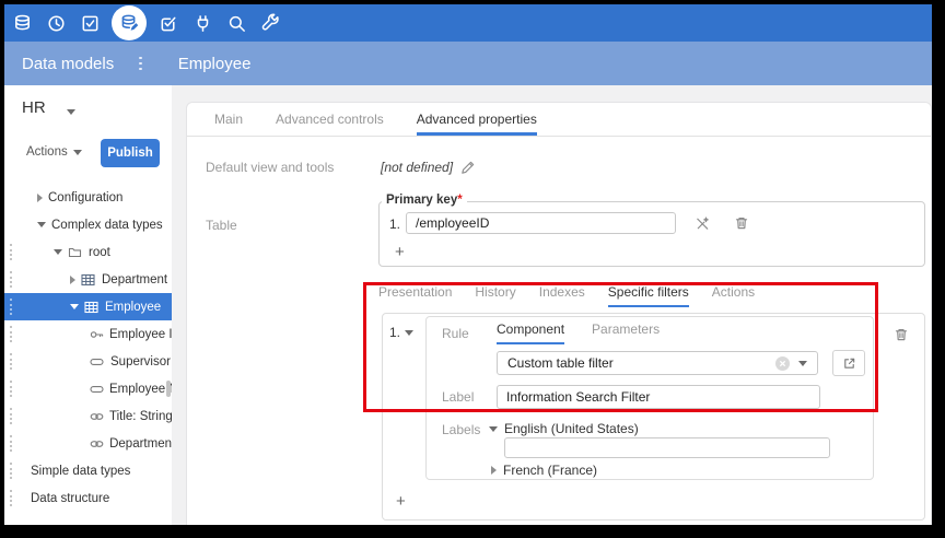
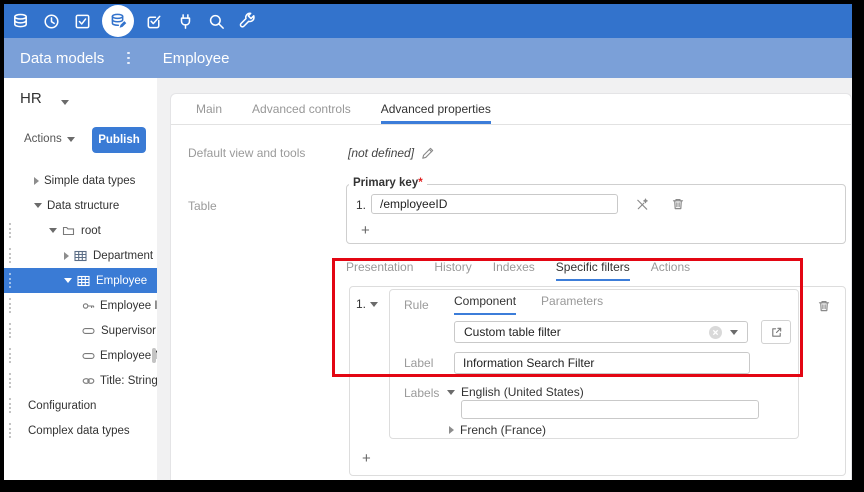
  Data models
  Employee
  HR
  Actions
  Publish
- Configuration
+ Simple data types
- Complex data types
+ Data structure
  root
  Department
  Employee
  Employee I
  Supervisor
  Employee
  Title: String
- Departmen
- Simple data types
+ Configuration
- Data structure
+ Complex data types
  Main
  Advanced controls
  Advanced properties
  Default view and tools
  [not defined]
  Table
  Primary key*
  1.
  /employeeID
  +
  Presentation
  History
  Indexes
  Specific filters
  Actions
  1.
  Rule
  Component
  Parameters
  Custom table filter
  Label
  Information Search Filter
  Labels
  English (United States)
  French (France)
  +
